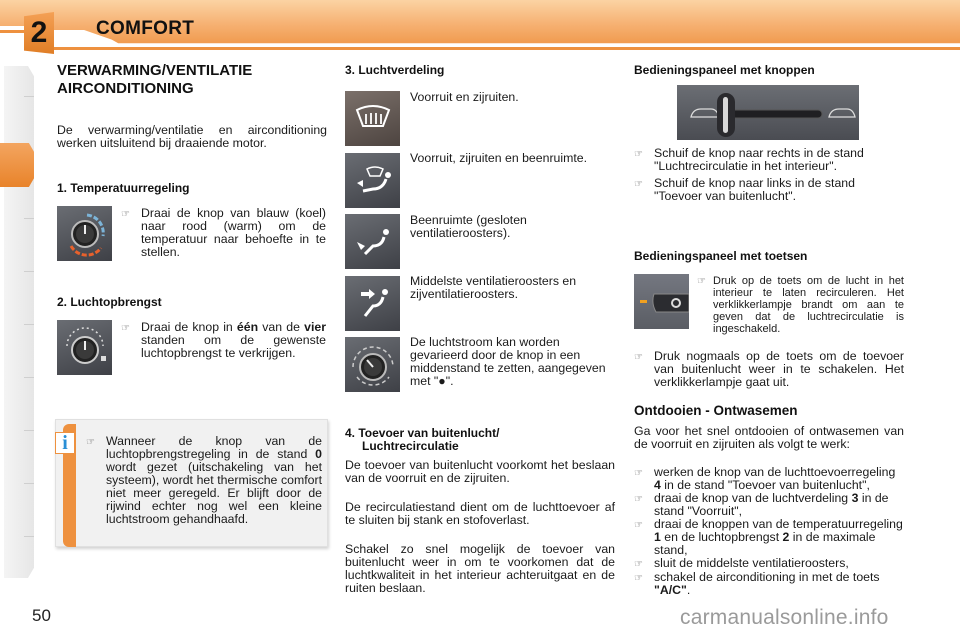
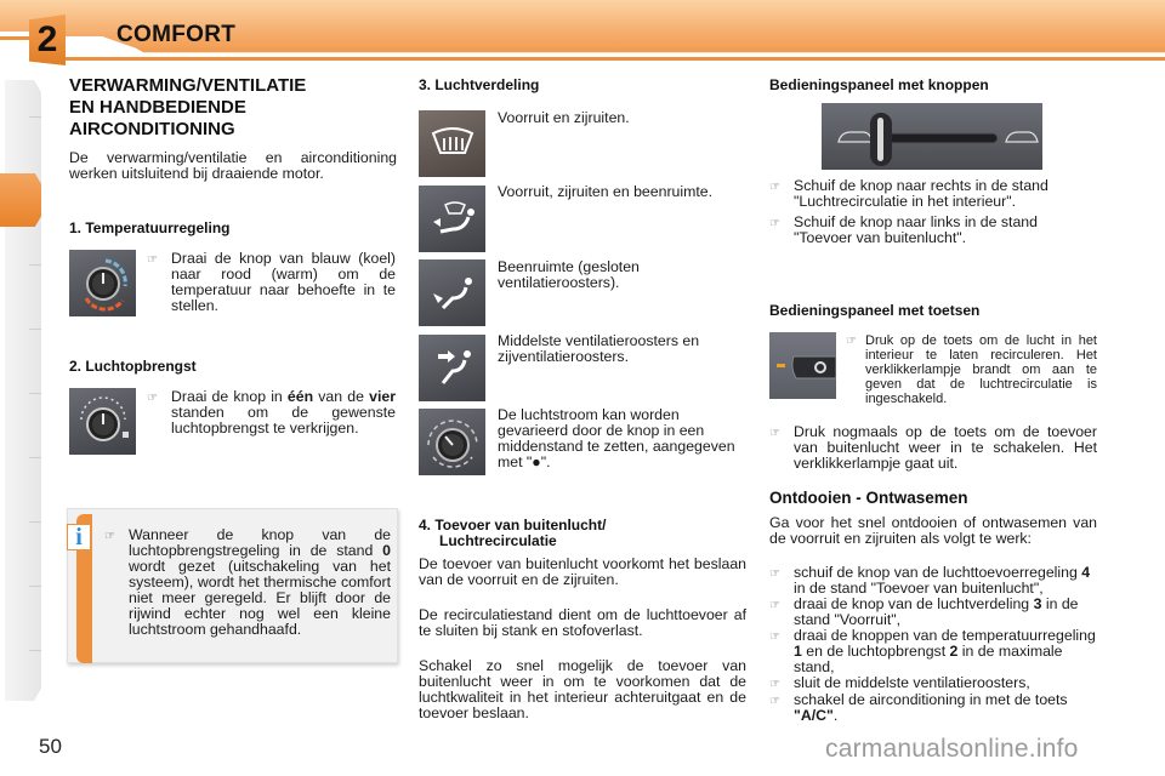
  2
  COMFORT
  VERWARMING/VENTILATIE
+ EN HANDBEDIENDE
  AIRCONDITIONING
  De verwarming/ventilatie en airconditioning werken uitsluitend bij draaiende motor.
  1. Temperatuurregeling
  ☞
  Draai de knop van blauw (koel) naar rood (warm) om de temperatuur naar behoefte in te stellen.
  2. Luchtopbrengst
  ☞
  Draai de knop in één van de vier standen om de gewenste luchtopbrengst te verkrijgen.
  i
  ☞
  Wanneer de knop van de luchtopbrengstregeling in de stand 0 wordt gezet (uitschakeling van het systeem), wordt het thermische comfort niet meer geregeld. Er blijft door de rijwind echter nog wel een kleine luchtstroom gehandhaafd.
  3. Luchtverdeling
  Voorruit en zijruiten.
  Voorruit, zijruiten en beenruimte.
  Beenruimte (gesloten ventilatieroosters).
  Middelste ventilatieroosters en zijventilatieroosters.
  De luchtstroom kan worden gevarieerd door de knop in een middenstand te zetten, aangegeven met "●".
  4. Toevoer van buitenlucht/
  Luchtrecirculatie
  De toevoer van buitenlucht voorkomt het beslaan van de voorruit en de zijruiten.
  De recirculatiestand dient om de luchttoevoer af te sluiten bij stank en stofoverlast.
- Schakel zo snel mogelijk de toevoer van buitenlucht weer in om te voorkomen dat de luchtkwaliteit in het interieur achteruitgaat en de ruiten beslaan.
+ Schakel zo snel mogelijk de toevoer van buitenlucht weer in om te voorkomen dat de luchtkwaliteit in het interieur achteruitgaat en de toevoer beslaan.
  Bedieningspaneel met knoppen
  ☞
  Schuif de knop naar rechts in de stand "Luchtrecirculatie in het interieur".
  ☞
  Schuif de knop naar links in de stand "Toevoer van buitenlucht".
  Bedieningspaneel met toetsen
  ☞
  Druk op de toets om de lucht in het interieur te laten recirculeren. Het verklikkerlampje brandt om aan te geven dat de luchtrecirculatie is ingeschakeld.
  ☞
  Druk nogmaals op de toets om de toevoer van buitenlucht weer in te schakelen. Het verklikkerlampje gaat uit.
  Ontdooien - Ontwasemen
  Ga voor het snel ontdooien of ontwasemen van de voorruit en zijruiten als volgt te werk:
  ☞
- werken de knop van de luchttoevoerregeling 4 in de stand "Toevoer van buitenlucht",
+ schuif de knop van de luchttoevoerregeling 4 in de stand "Toevoer van buitenlucht",
  ☞
  draai de knop van de luchtverdeling 3 in de stand "Voorruit",
  ☞
  draai de knoppen van de temperatuurregeling 1 en de luchtopbrengst 2 in de maximale stand,
  ☞
  sluit de middelste ventilatieroosters,
  ☞
  schakel de airconditioning in met de toets "A/C".
  50
  carmanualsonline.info
